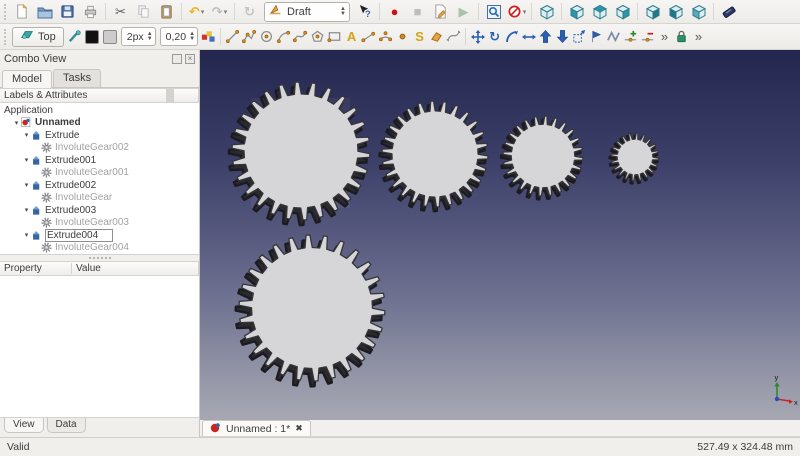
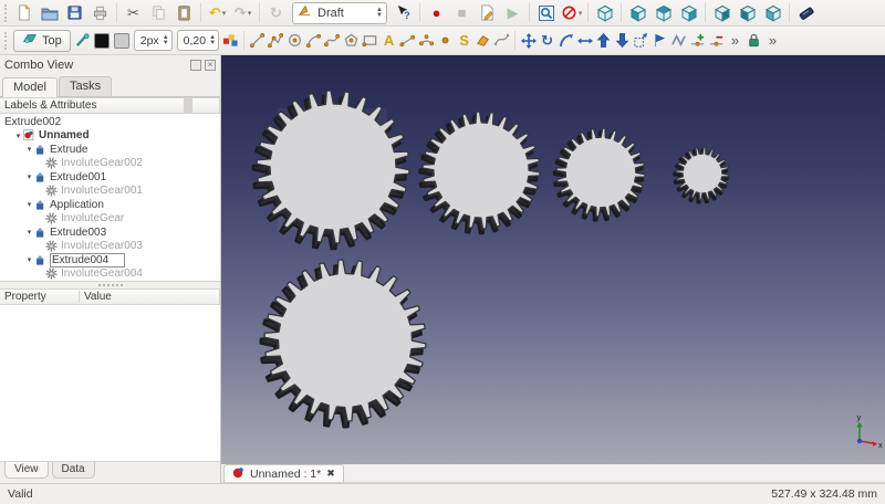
  ✂
  ↶
  ↷
  ↻
  Draft
  ?
  ●
  ■
  ▶
  Top
  2px
  0,20
  A
  S
  ↻
  »
  »
  Combo View
  ×
  Model
  Tasks
  Labels & Attributes
- Application
+ Extrude002
  Unnamed
  Extrude
  InvoluteGear002
  Extrude001
  InvoluteGear001
- Extrude002
+ Application
  InvoluteGear
  Extrude003
  InvoluteGear003
  Extrude004
  InvoluteGear004
  Property
  Value
  View
  Data
  y
  x
  Unnamed : 1*
  ✖
  Valid
  527.49 x 324.48 mm
